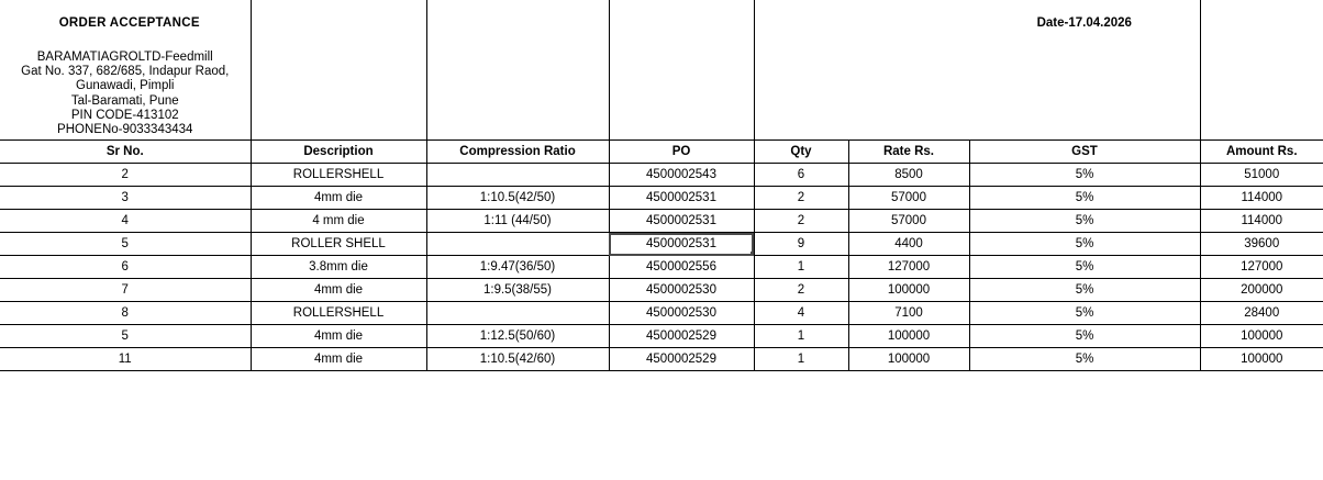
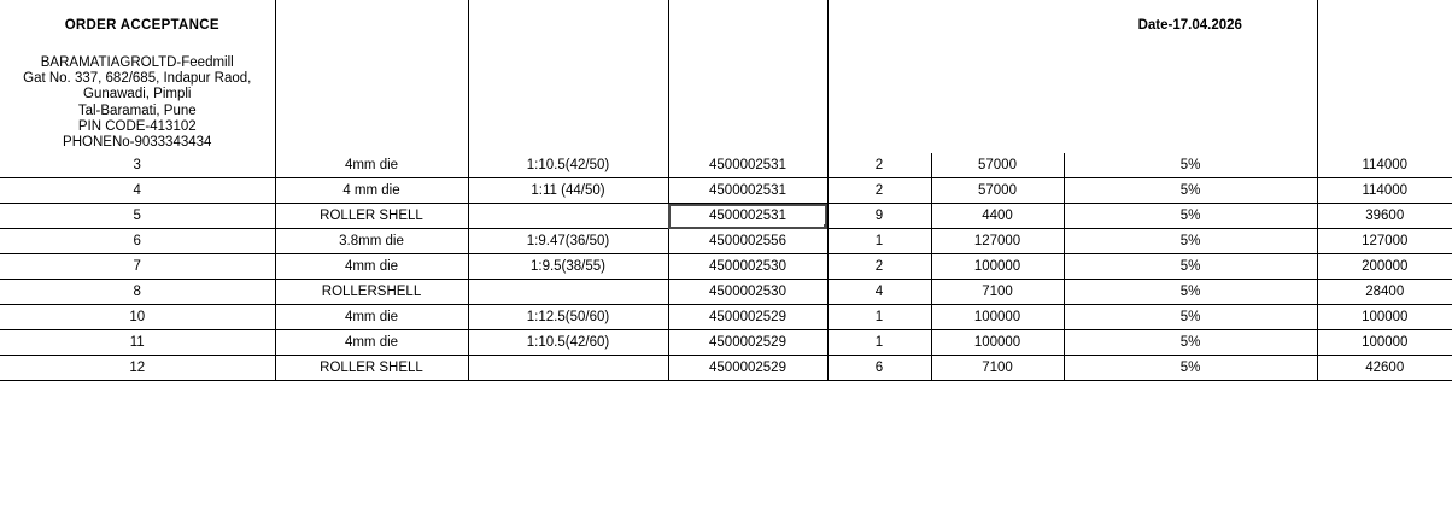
  ORDER ACCEPTANCE						Date-17.04.2026
  BARAMATIAGROLTD-Feedmill Gat No. 337, 682/685, Indapur Raod, Gunawadi, Pimpli Tal-Baramati, Pune PIN CODE-413102 PHONENo-9033343434
- Sr No.	Description	Compression Ratio	PO	Qty	Rate Rs.	GST	Amount Rs.
- 2	ROLLERSHELL		4500002543	6	8500	5%	51000
  3	4mm die	1:10.5(42/50)	4500002531	2	57000	5%	114000
  4	4 mm die	1:11 (44/50)	4500002531	2	57000	5%	114000
  5	ROLLER SHELL		4500002531	9	4400	5%	39600
  6	3.8mm die	1:9.47(36/50)	4500002556	1	127000	5%	127000
  7	4mm die	1:9.5(38/55)	4500002530	2	100000	5%	200000
  8	ROLLERSHELL		4500002530	4	7100	5%	28400
- 5	4mm die	1:12.5(50/60)	4500002529	1	100000	5%	100000
+ 10	4mm die	1:12.5(50/60)	4500002529	1	100000	5%	100000
  11	4mm die	1:10.5(42/60)	4500002529	1	100000	5%	100000
+ 12	ROLLER SHELL		4500002529	6	7100	5%	42600
